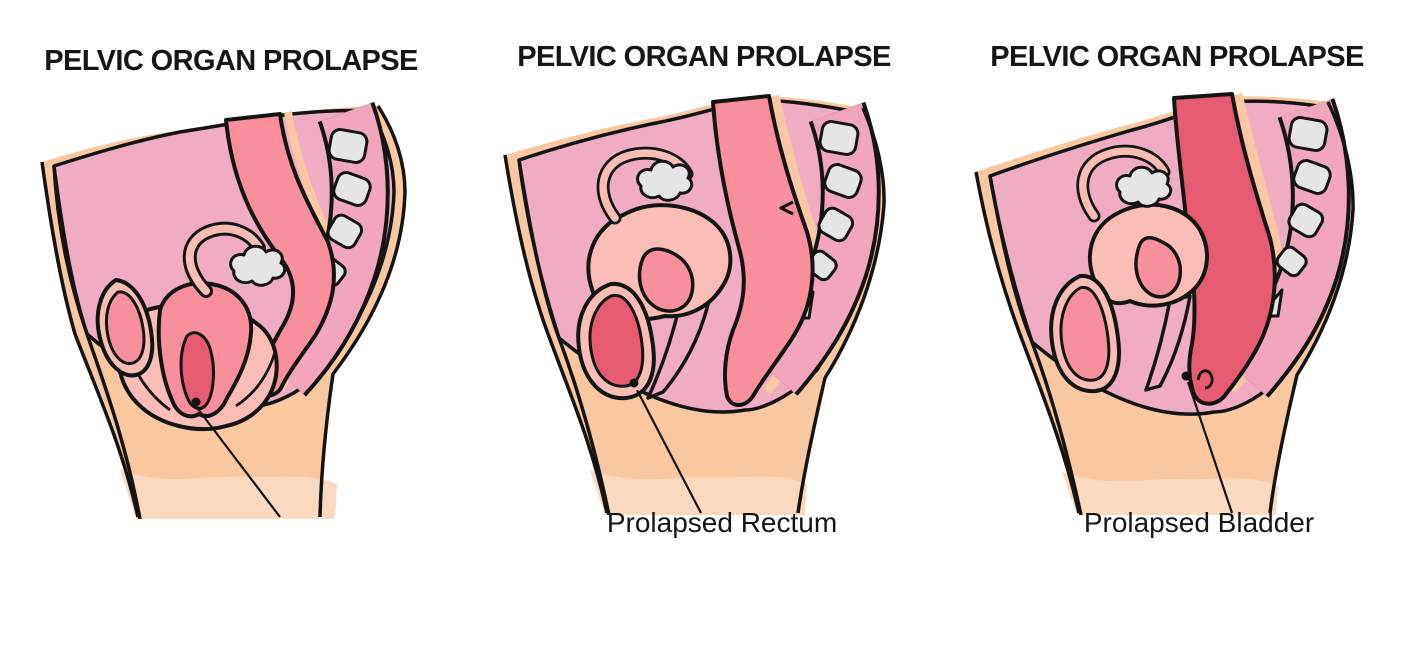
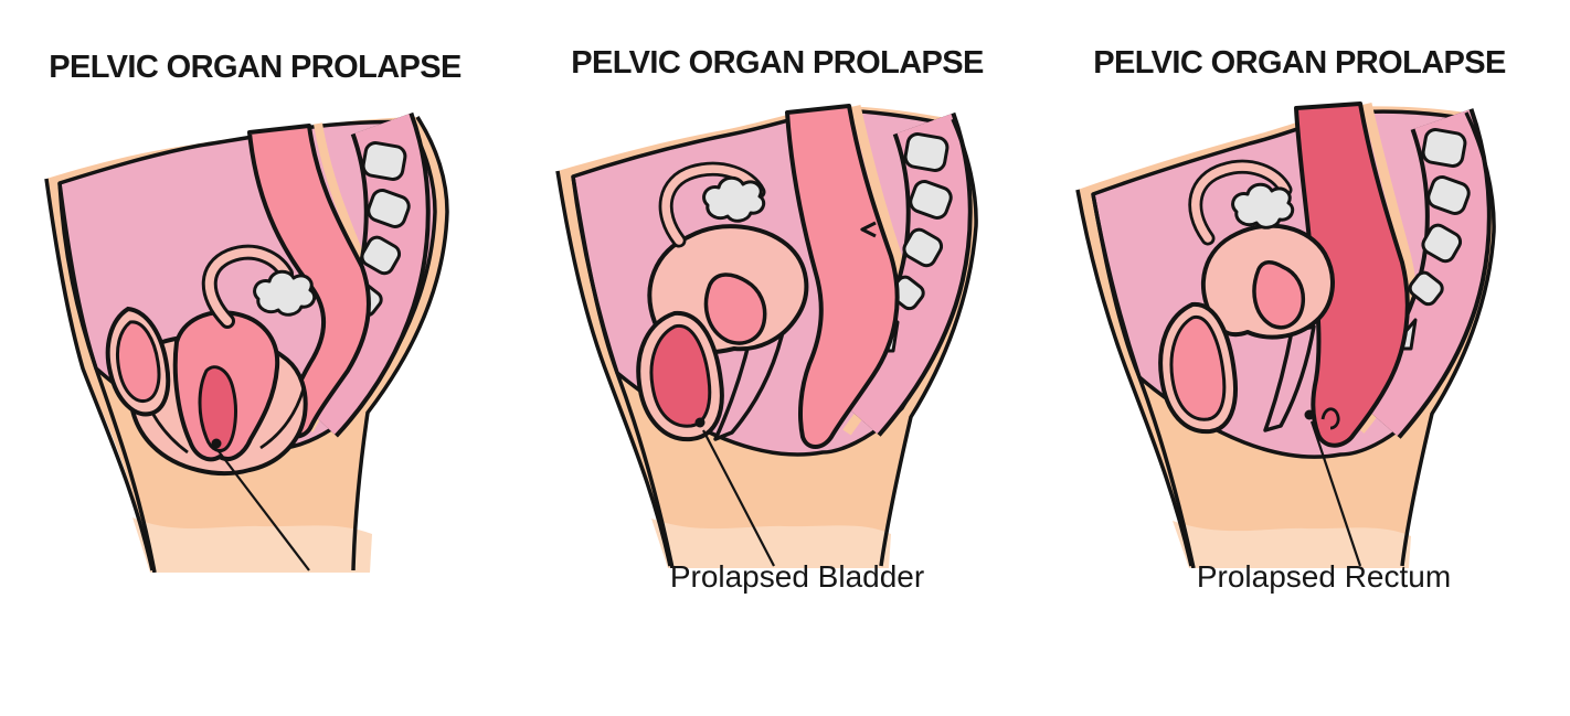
  PELVIC ORGAN PROLAPSE
  PELVIC ORGAN PROLAPSE
- Prolapsed Rectum
+ Prolapsed Bladder
  PELVIC ORGAN PROLAPSE
- Prolapsed Bladder
+ Prolapsed Rectum
